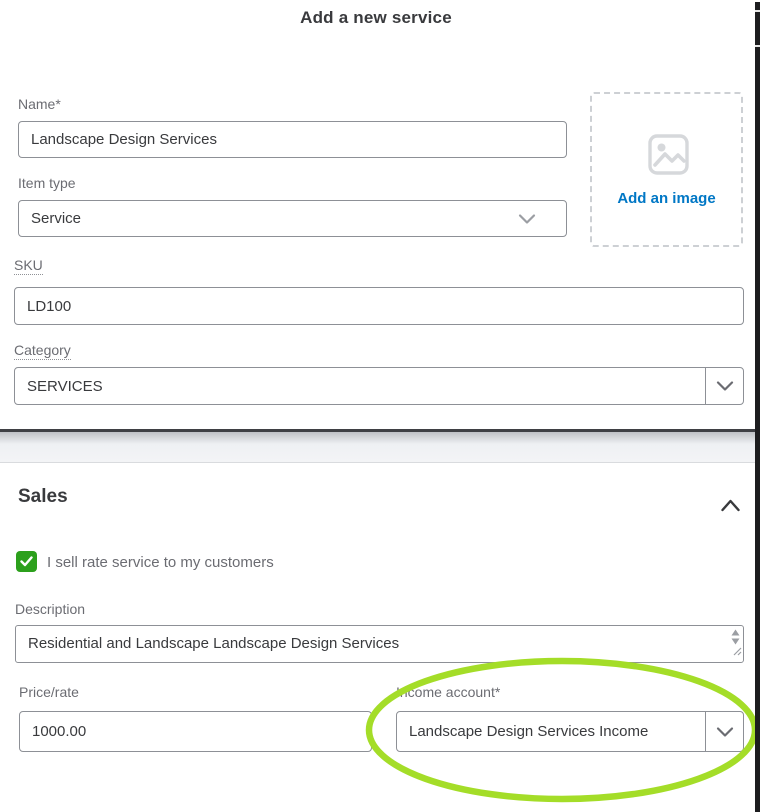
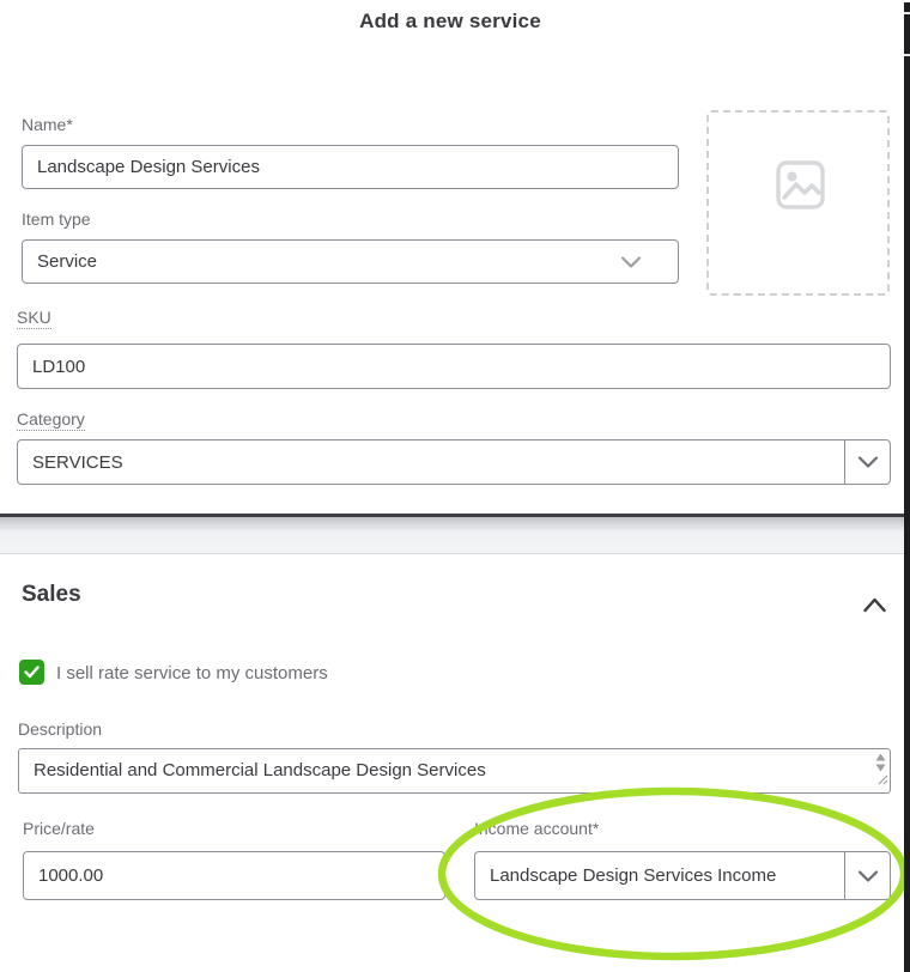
  Add a new service
  Name*
  Landscape Design Services
  Item type
  Service
  SKU
  LD100
  Category
  SERVICES
- Add an image
  Sales
  I sell rate service to my customers
  Description
- Residential and Landscape Landscape Design Services
+ Residential and Commercial Landscape Design Services
  Price/rate
  1000.00
  come account*
  Landscape Design Services Income
